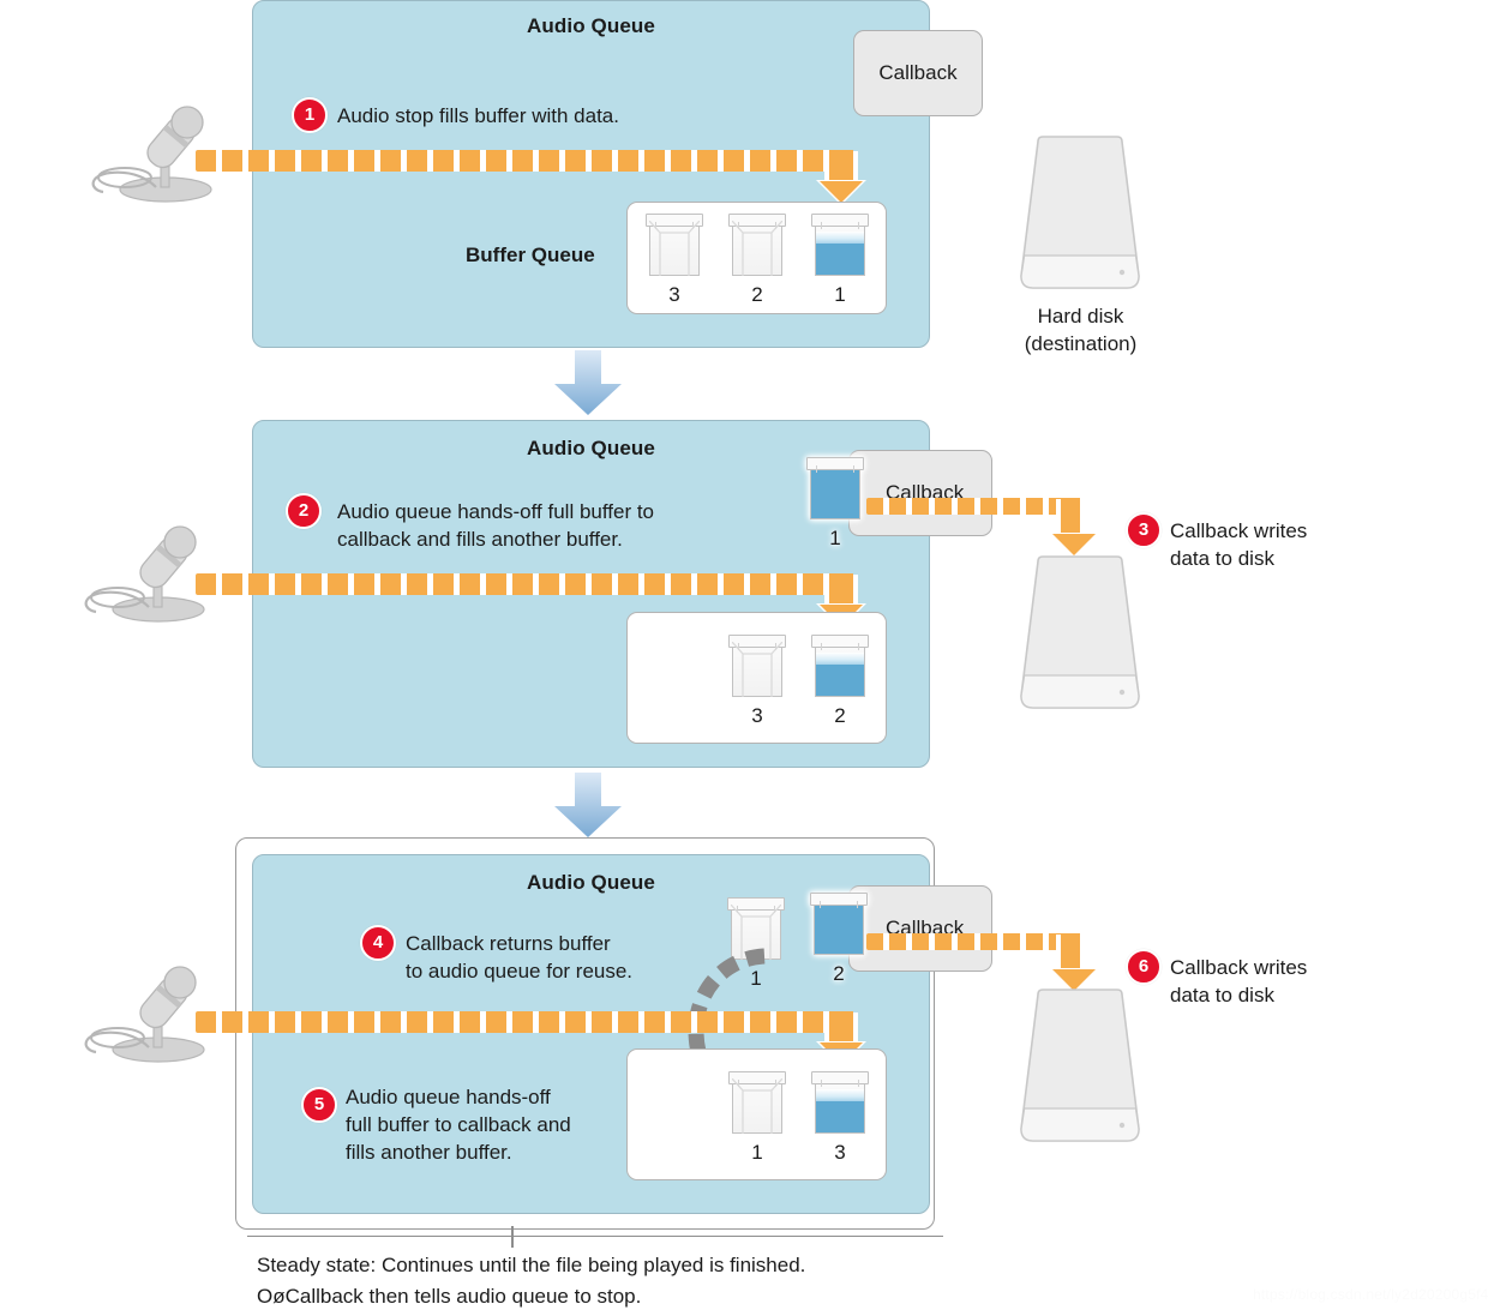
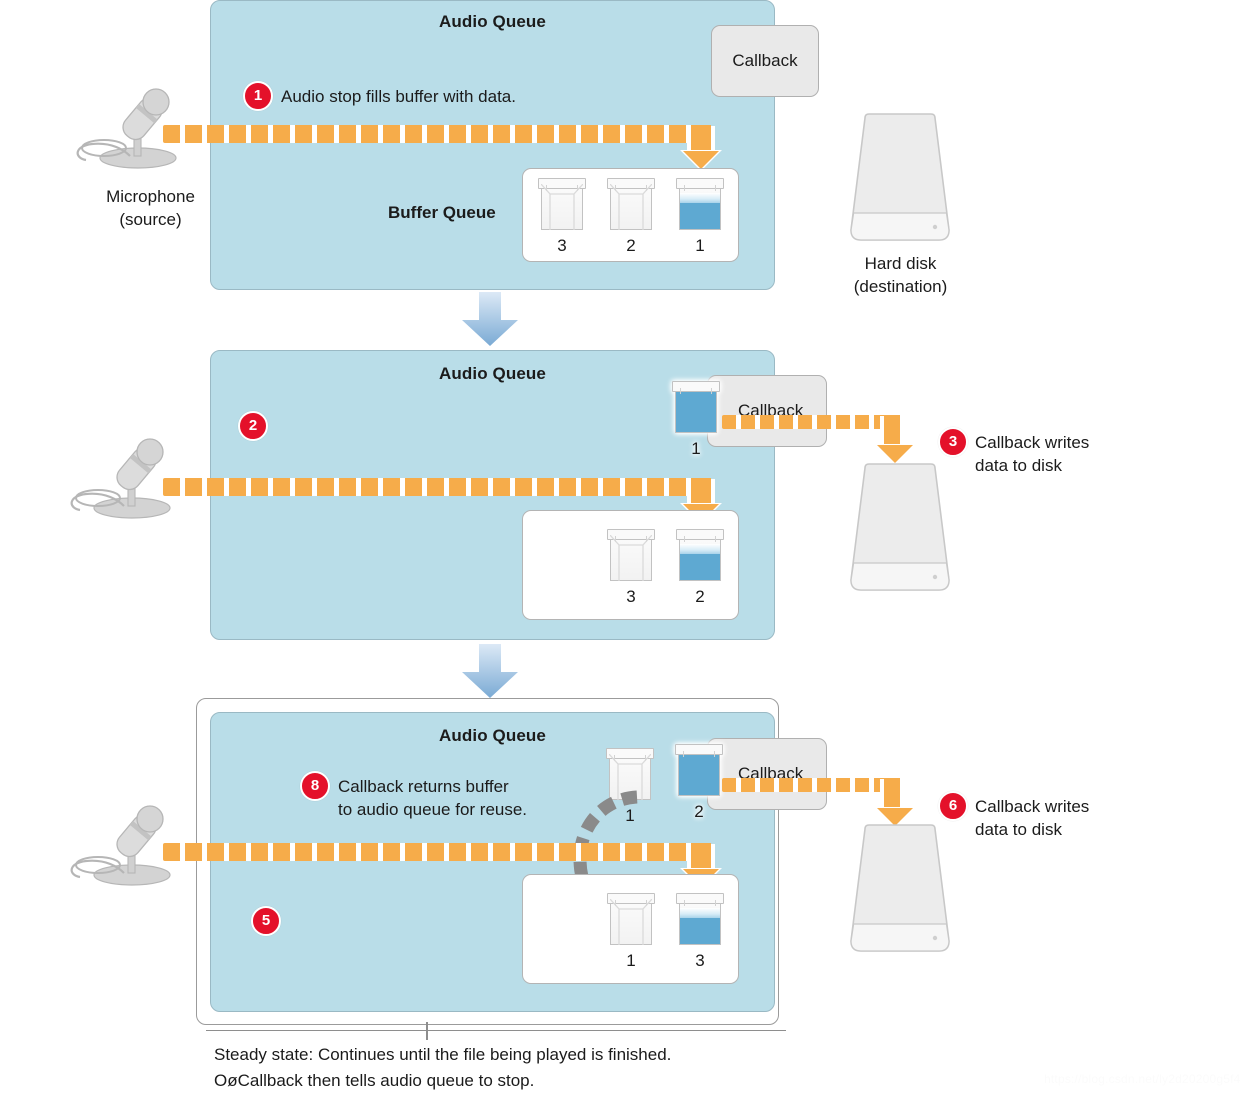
  Audio Queue
  1
  Audio stop fills buffer with data.
  Callback
+ Microphone
+ (source)
  Buffer Queue
  3
  2
  1
  Hard disk
  (destination)
  Audio Queue
  2
- Audio queue hands-off full buffer to
- callback and fills another buffer.
  Callback
  1
  3
  Callback writes
  data to disk
  3
  2
  Audio Queue
- 4
+ 8
  Callback returns buffer
  to audio queue for reuse.
  5
- Audio queue hands-off
- full buffer to callback and
- fills another buffer.
  Callback
  1
  2
  6
  Callback writes
  data to disk
  1
  3
  Steady state: Continues until the file being played is finished.
  OøCallback then tells audio queue to stop.
